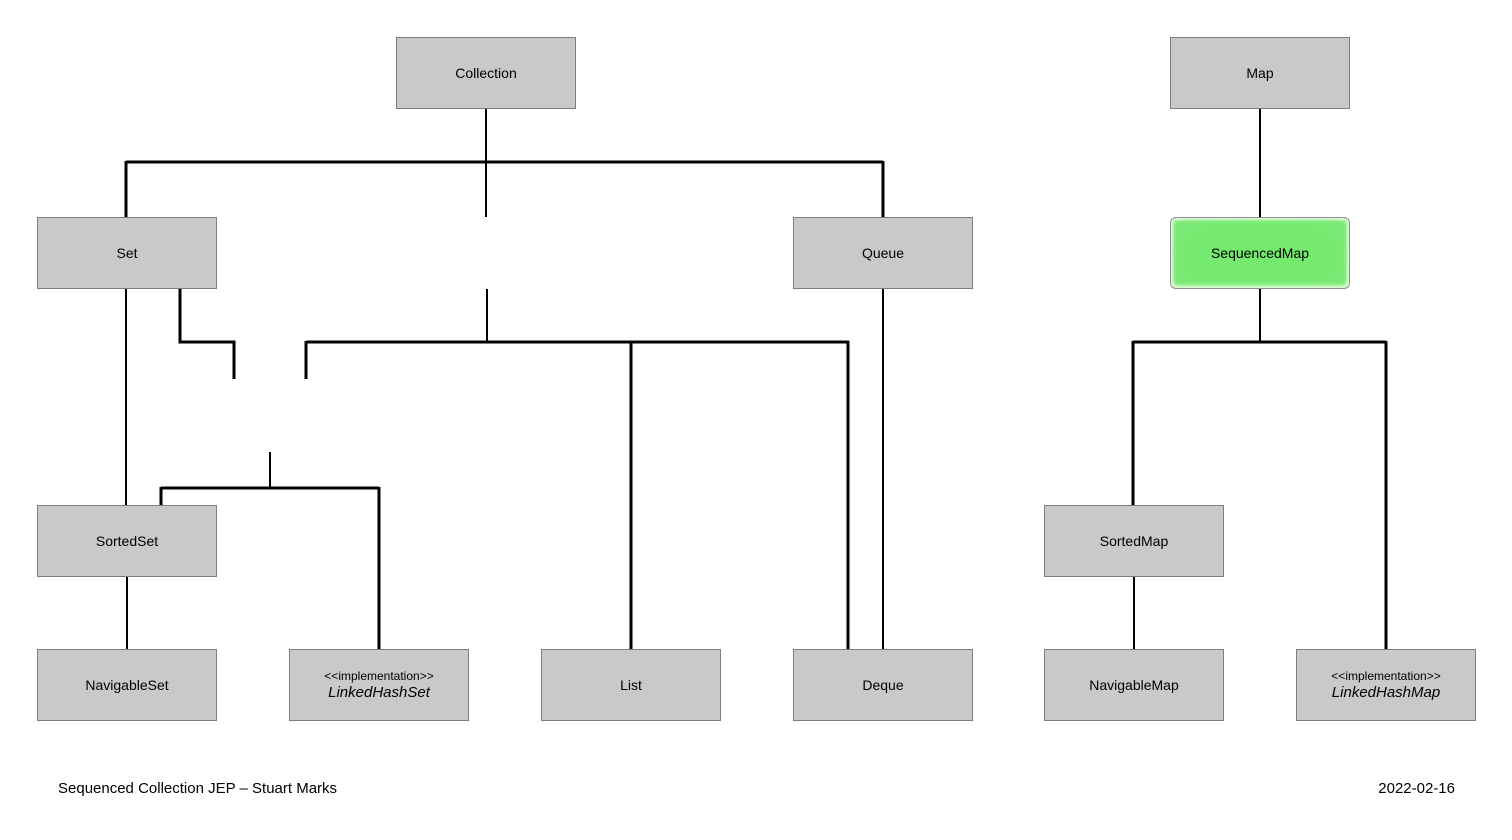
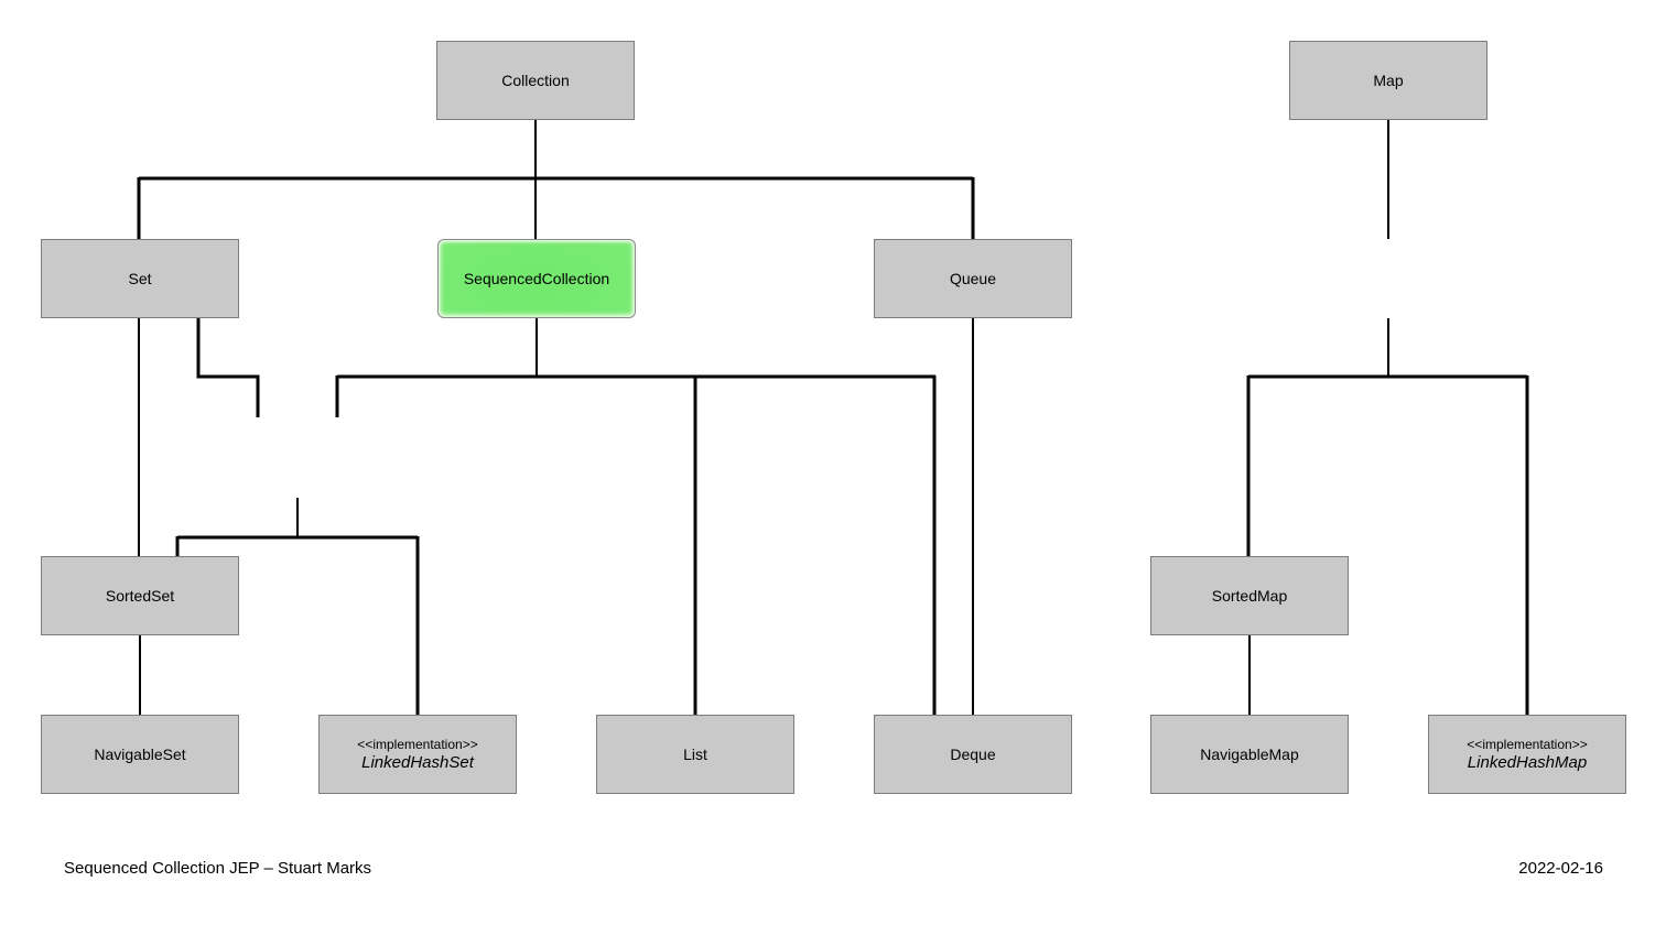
  Collection
  Map
  Set
+ SequencedCollection
  Queue
- SequencedMap
  SortedSet
  SortedMap
  NavigableSet
  <<implementation>>
  LinkedHashSet
  List
  Deque
  NavigableMap
  <<implementation>>
  LinkedHashMap
  Sequenced Collection JEP – Stuart Marks
  2022-02-16
